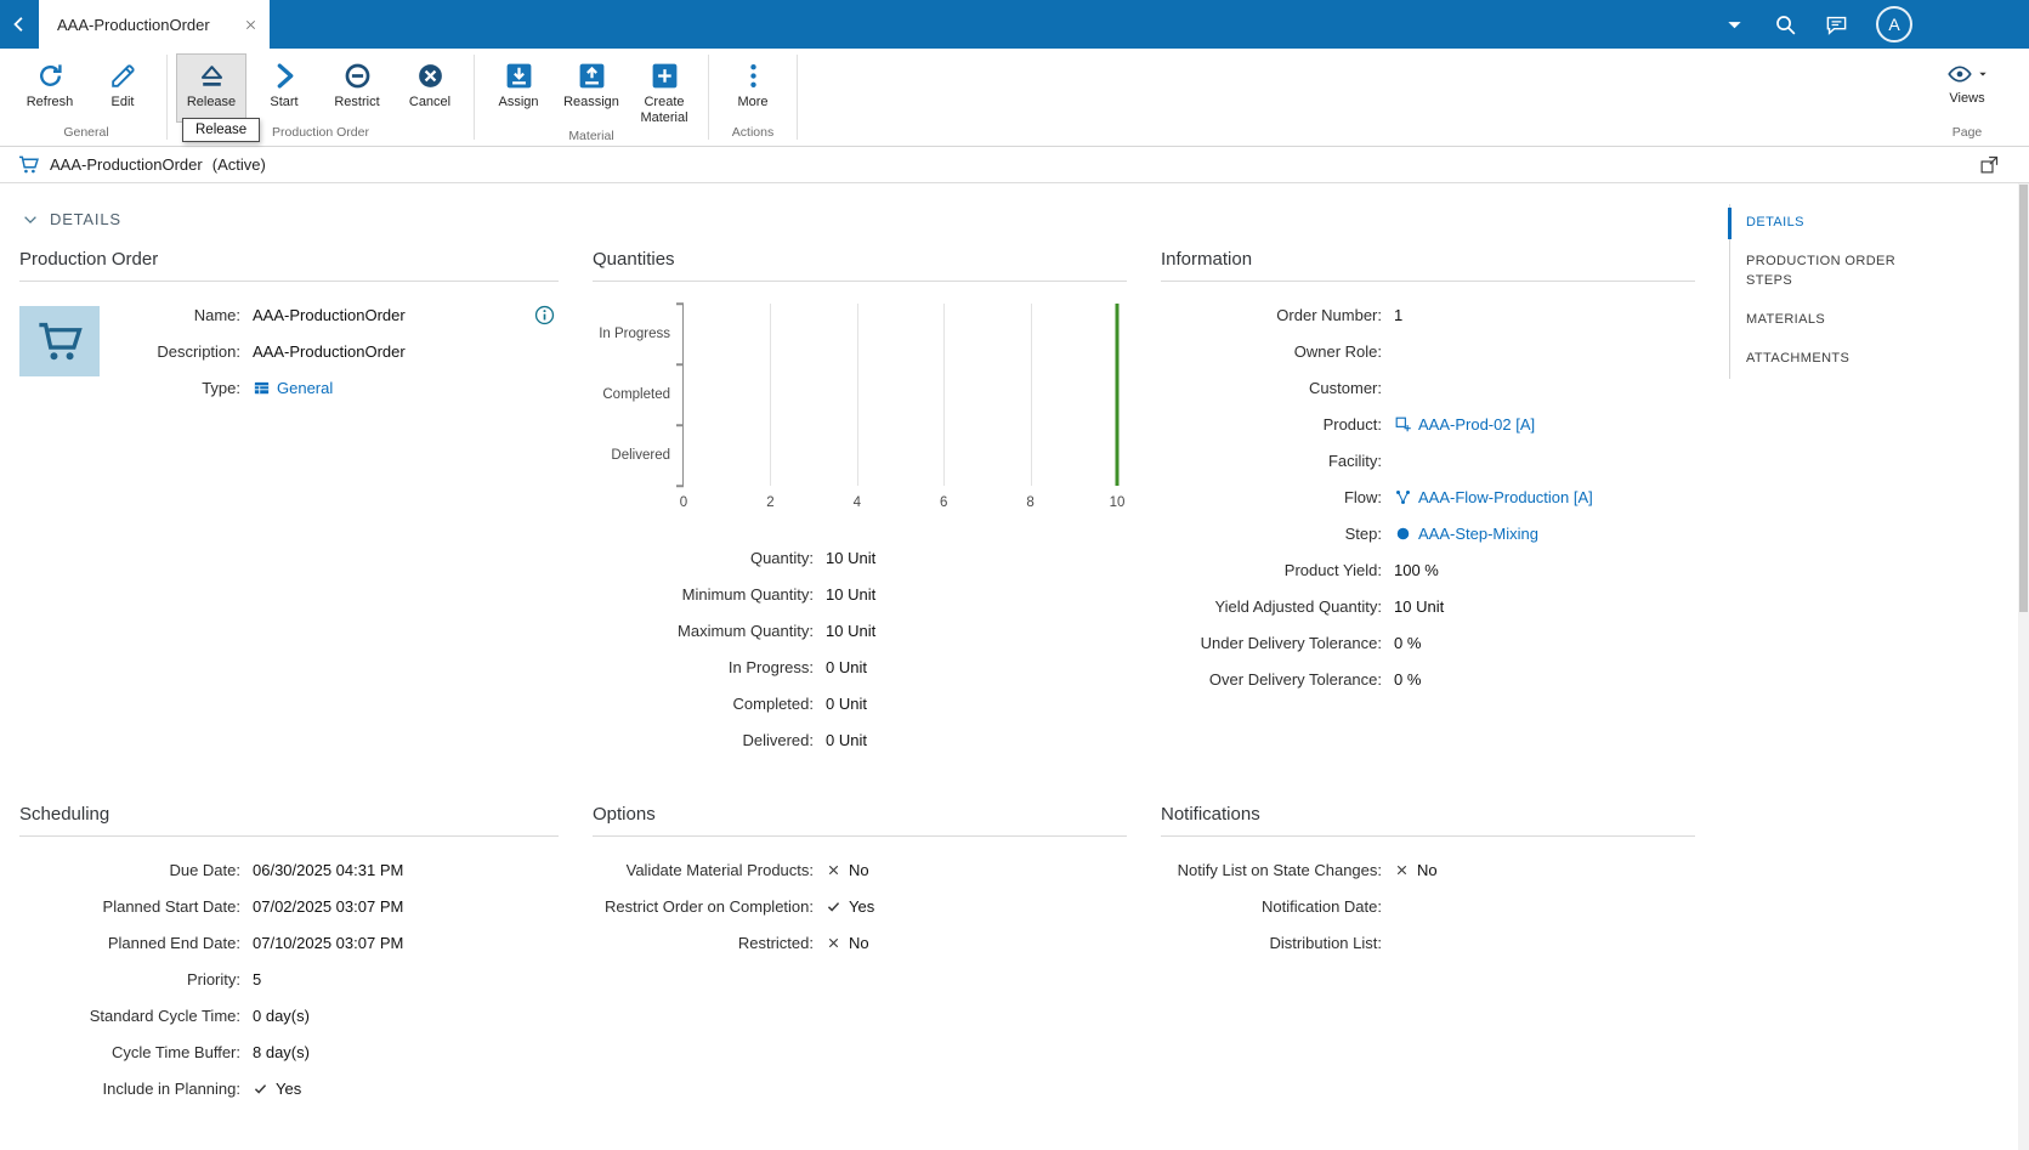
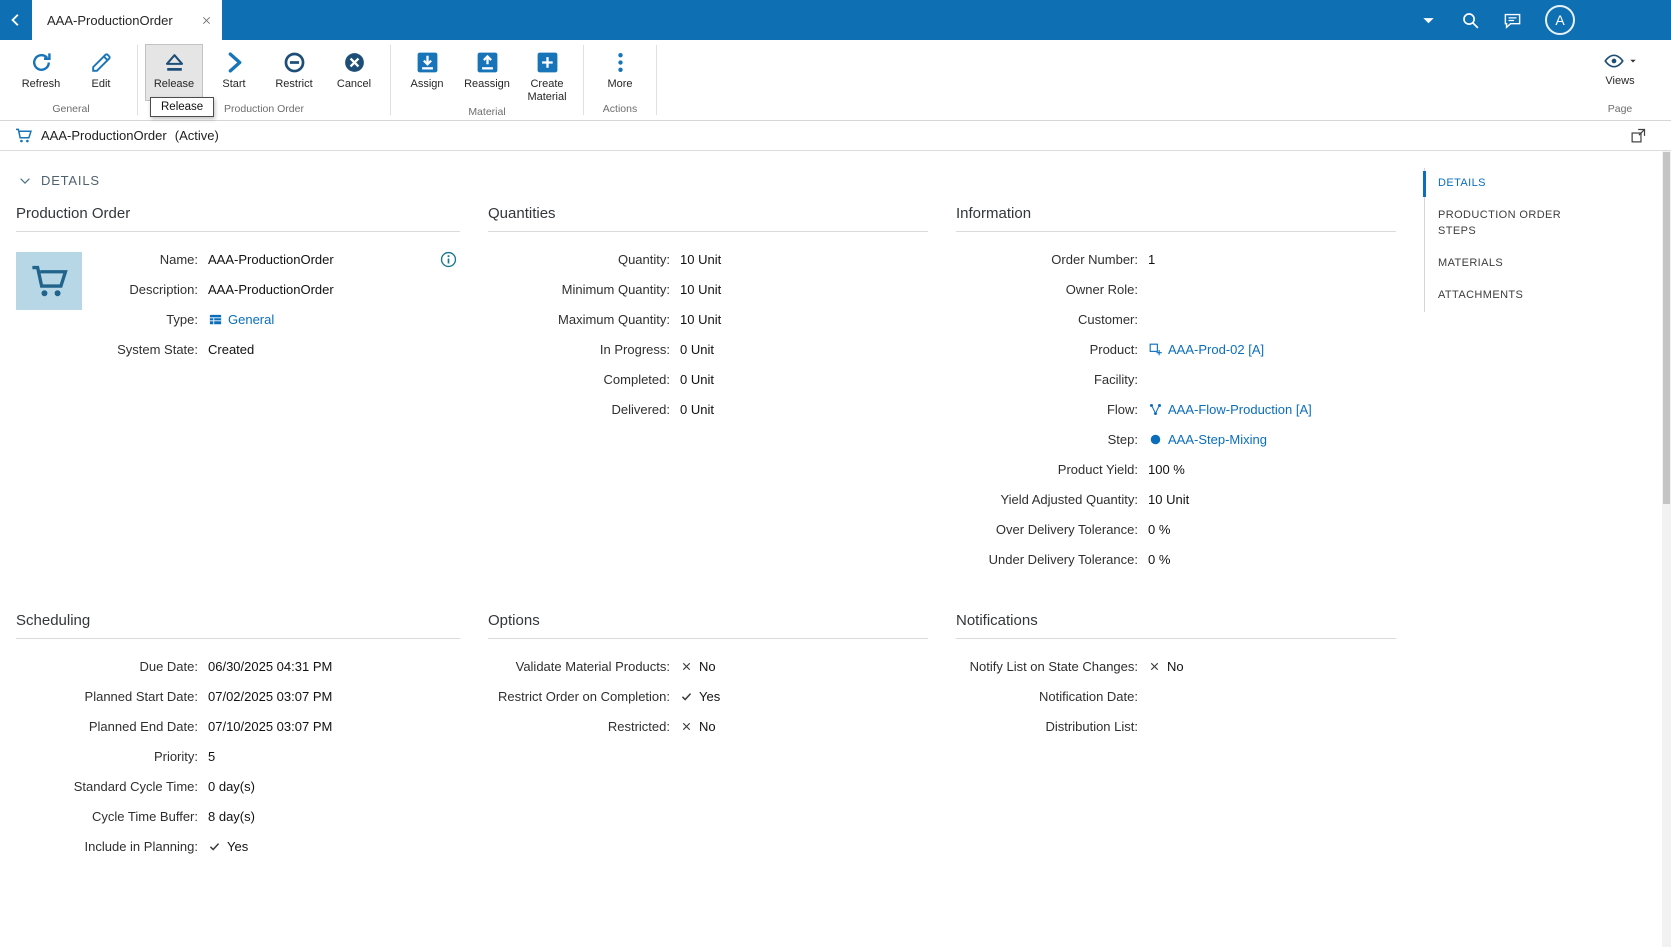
  AAA-ProductionOrder
  A
  Refresh
  Edit
  General
  Release
  Start
  Restrict
  Cancel
  Production Order
  Assign
  Reassign
  Create Material
  Material
  More
  Actions
  Views
  Page
  Release
  AAA-ProductionOrder
  (Active)
  DETAILS
  Production Order
  Name:
  AAA-ProductionOrder
  Description:
  AAA-ProductionOrder
  Type:
  General
+ System State:
+ Created
  Quantities
- In Progress
- Completed
- Delivered
- 0
- 2
- 4
- 6
- 8
- 10
  Quantity:
  10 Unit
  Minimum Quantity:
  10 Unit
  Maximum Quantity:
  10 Unit
  In Progress:
  0 Unit
  Completed:
  0 Unit
  Delivered:
  0 Unit
  Information
  Order Number:
  1
  Owner Role:
  Customer:
  Product:
  AAA-Prod-02 [A]
  Facility:
  Flow:
  AAA-Flow-Production [A]
  Step:
  AAA-Step-Mixing
  Product Yield:
  100 %
  Yield Adjusted Quantity:
  10 Unit
- Under Delivery Tolerance:
+ Over Delivery Tolerance:
  0 %
- Over Delivery Tolerance:
+ Under Delivery Tolerance:
  0 %
  Scheduling
  Due Date:
  06/30/2025 04:31 PM
  Planned Start Date:
  07/02/2025 03:07 PM
  Planned End Date:
  07/10/2025 03:07 PM
  Priority:
  5
  Standard Cycle Time:
  0 day(s)
  Cycle Time Buffer:
  8 day(s)
  Include in Planning:
  Yes
  Options
  Validate Material Products:
  No
  Restrict Order on Completion:
  Yes
  Restricted:
  No
  Notifications
  Notify List on State Changes:
  No
  Notification Date:
  Distribution List:
  DETAILS
  PRODUCTION ORDER STEPS
  MATERIALS
  ATTACHMENTS
